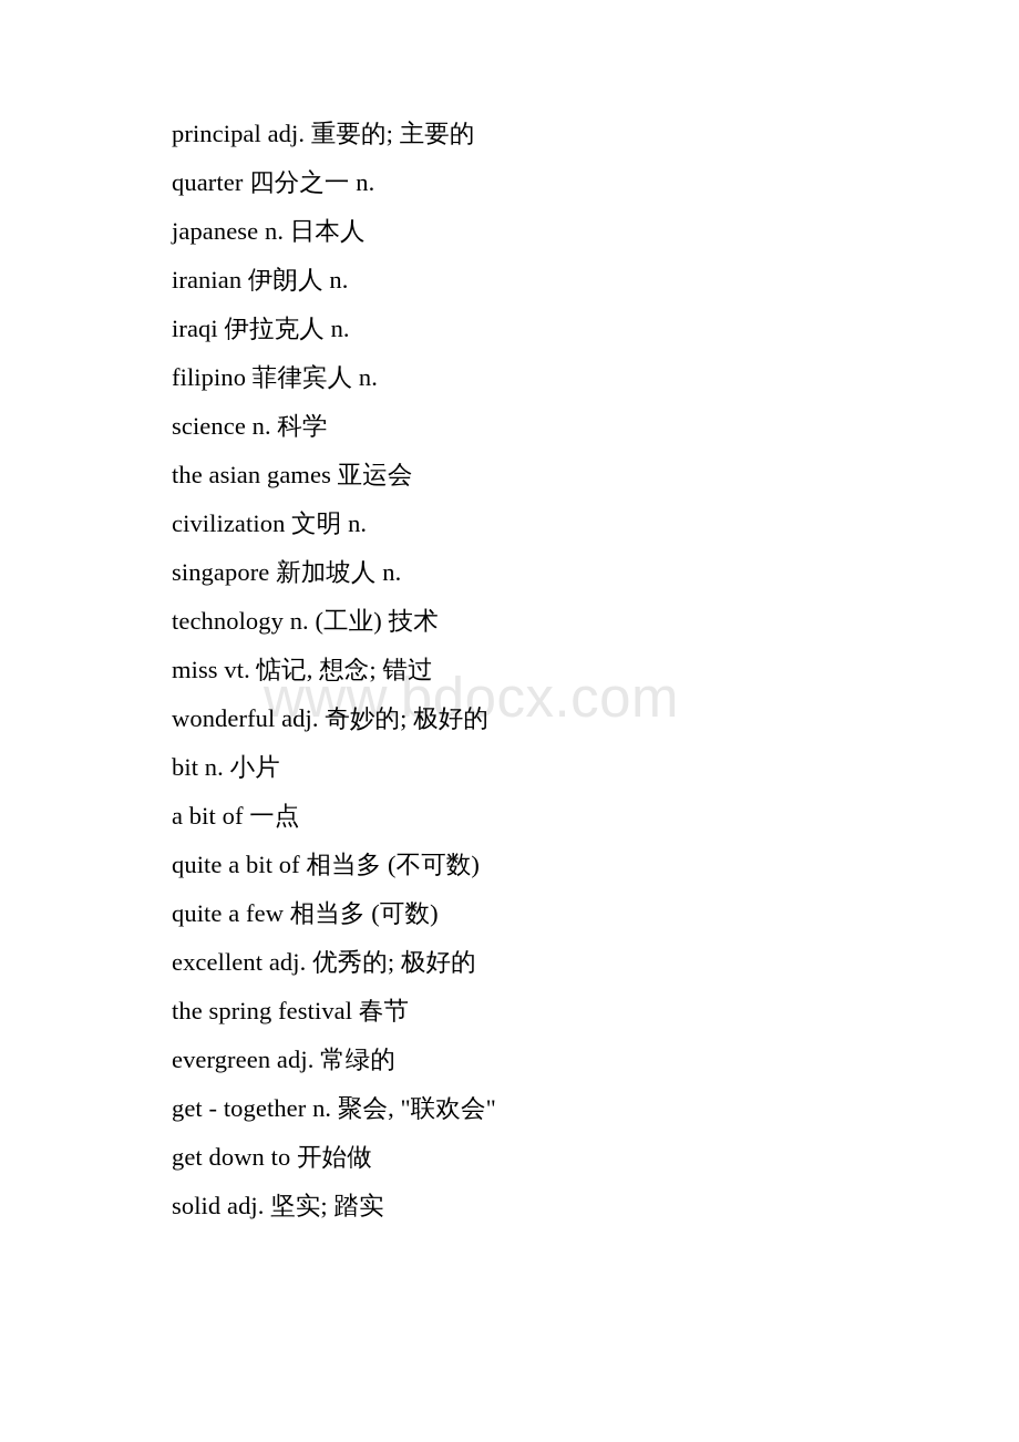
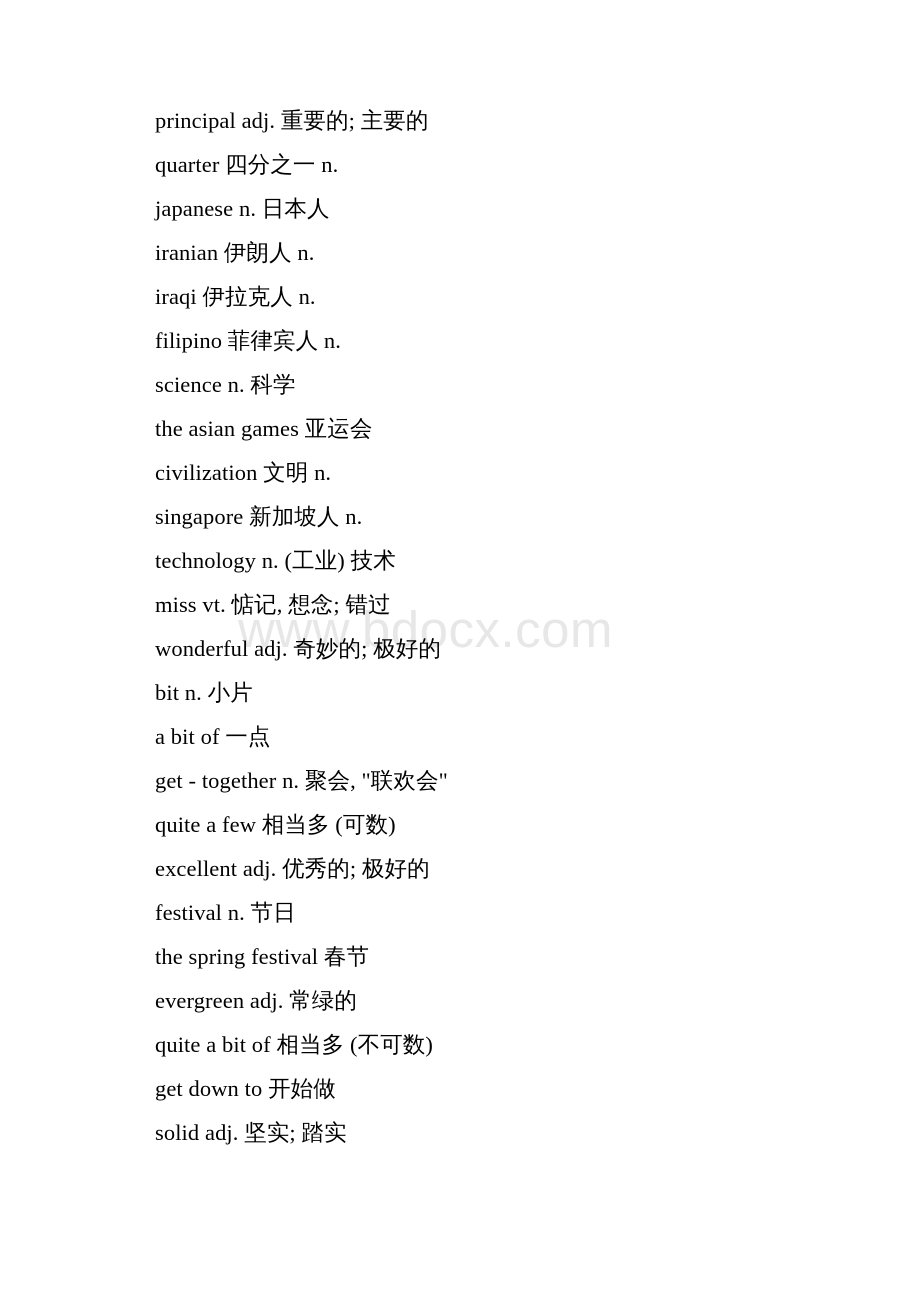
  www.bdocx.com
  principal adj. 重要的; 主要的
  quarter 四分之一 n.
  japanese n. 日本人
  iranian 伊朗人 n.
  iraqi 伊拉克人 n.
  filipino 菲律宾人 n.
  science n. 科学
  the asian games 亚运会
  civilization 文明 n.
  singapore 新加坡人 n.
  technology n. (工业) 技术
  miss vt. 惦记, 想念; 错过
  wonderful adj. 奇妙的; 极好的
  bit n. 小片
  a bit of 一点
- quite a bit of 相当多 (不可数)
+ get - together n. 聚会, "联欢会"
  quite a few 相当多 (可数)
  excellent adj. 优秀的; 极好的
+ festival n. 节日
  the spring festival 春节
  evergreen adj. 常绿的
- get - together n. 聚会, "联欢会"
+ quite a bit of 相当多 (不可数)
  get down to 开始做
  solid adj. 坚实; 踏实
